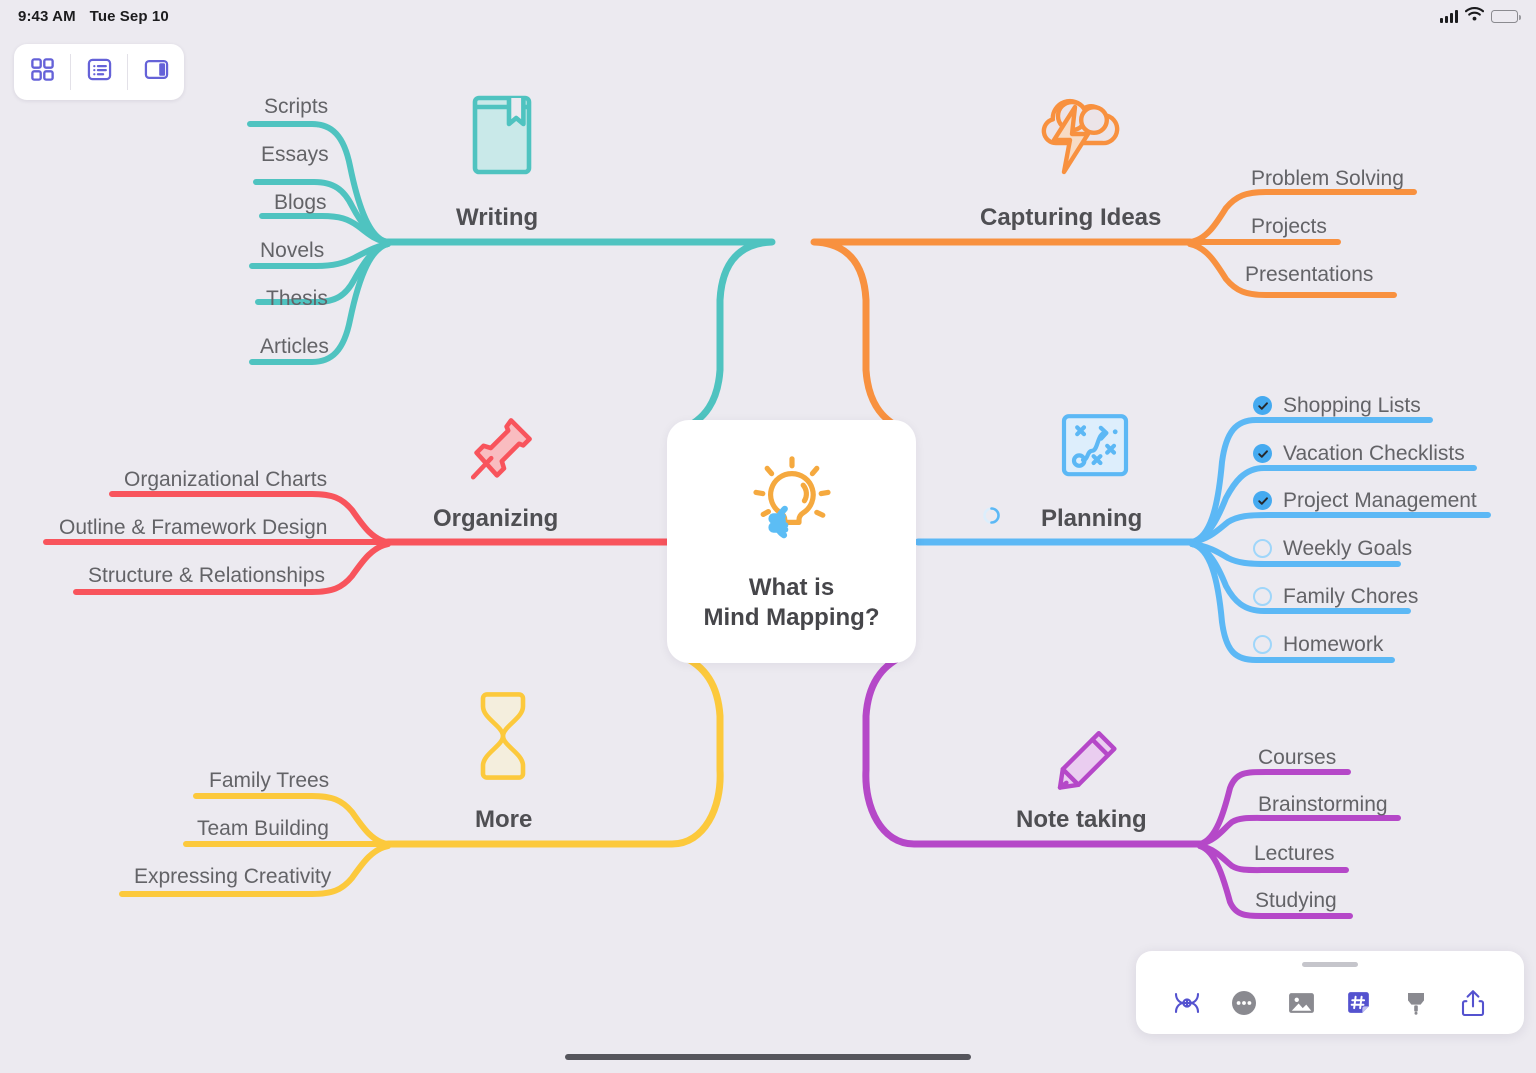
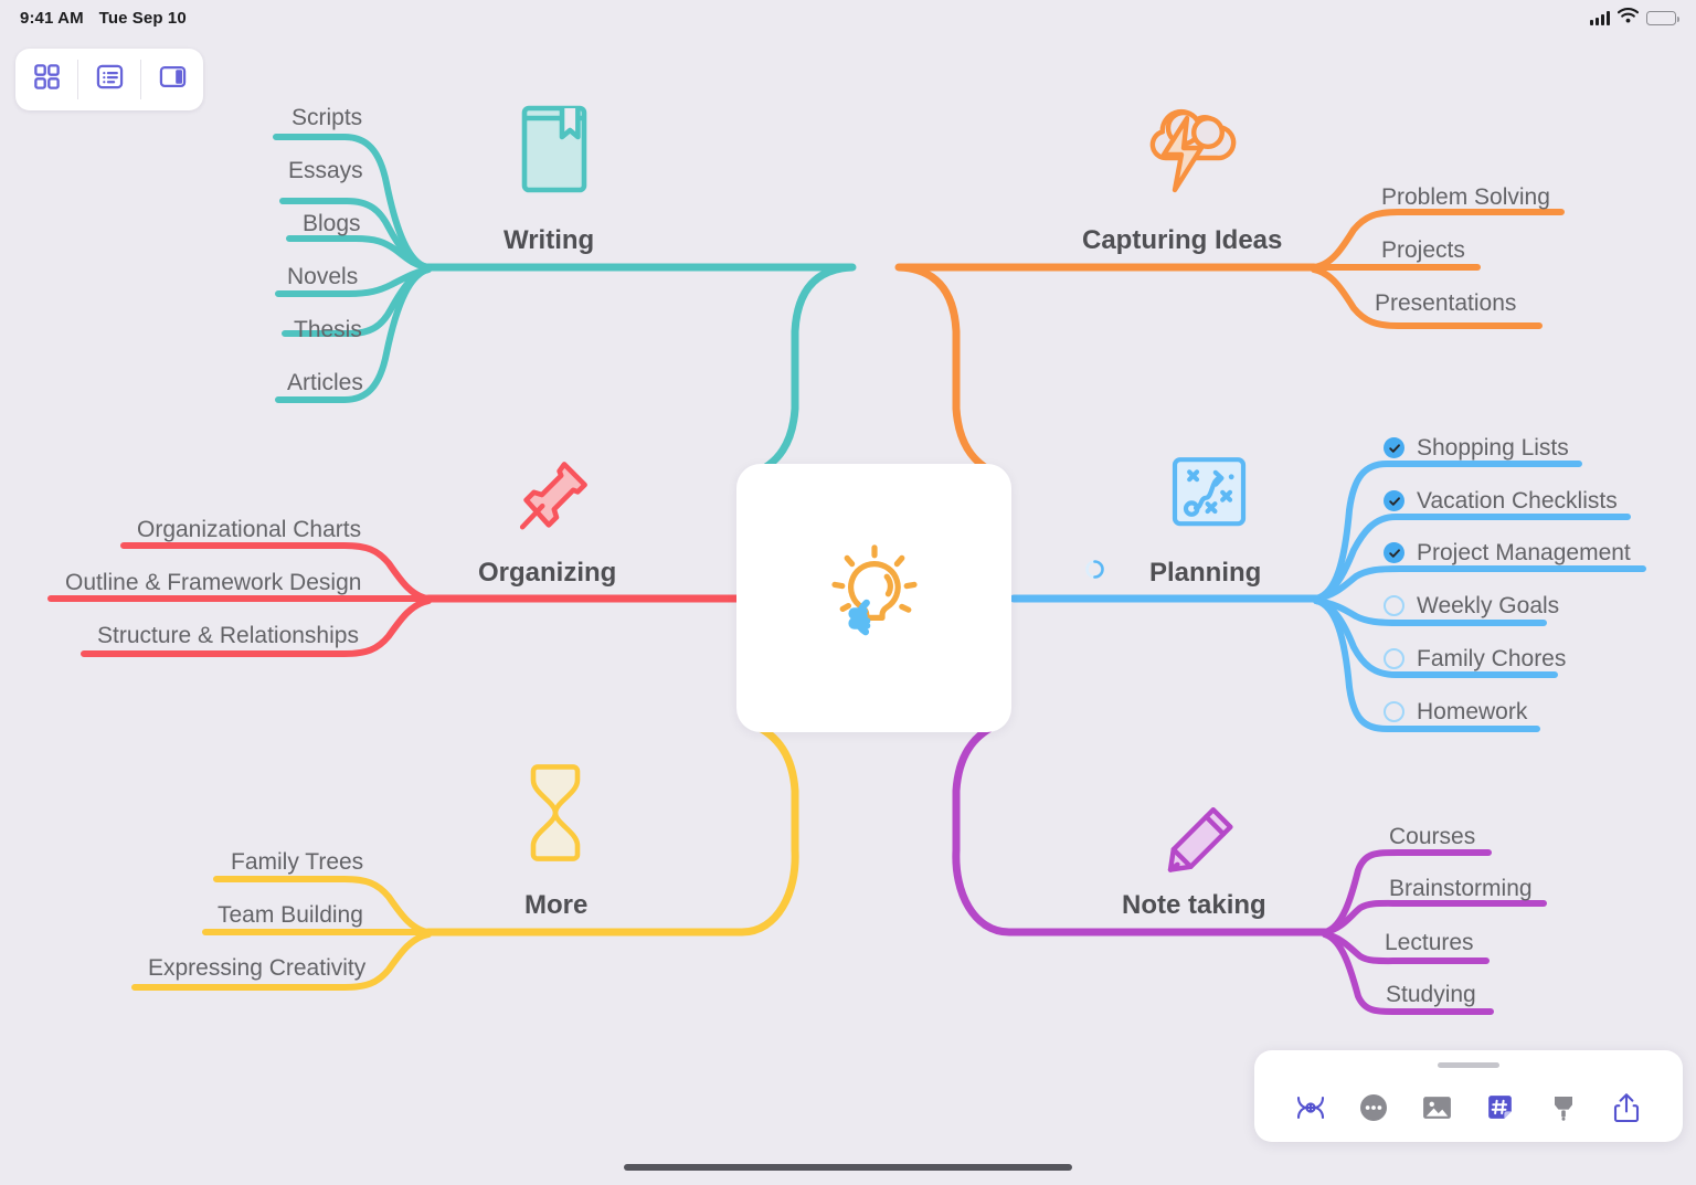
- 9:43 AM
+ 9:41 AM
  Tue Sep 10
  Writing
  Scripts
  Essays
  Blogs
  Novels
  Thesis
  Articles
  Organizing
  Organizational Charts
  Outline & Framework Design
  Structure & Relationships
  More
  Family Trees
  Team Building
  Expressing Creativity
  Capturing Ideas
  Problem Solving
  Projects
  Presentations
  Planning
  Shopping Lists
  Vacation Checklists
  Project Management
  Weekly Goals
  Family Chores
  Homework
  Note taking
  Courses
  Brainstorming
  Lectures
  Studying
- What is
- Mind Mapping?
